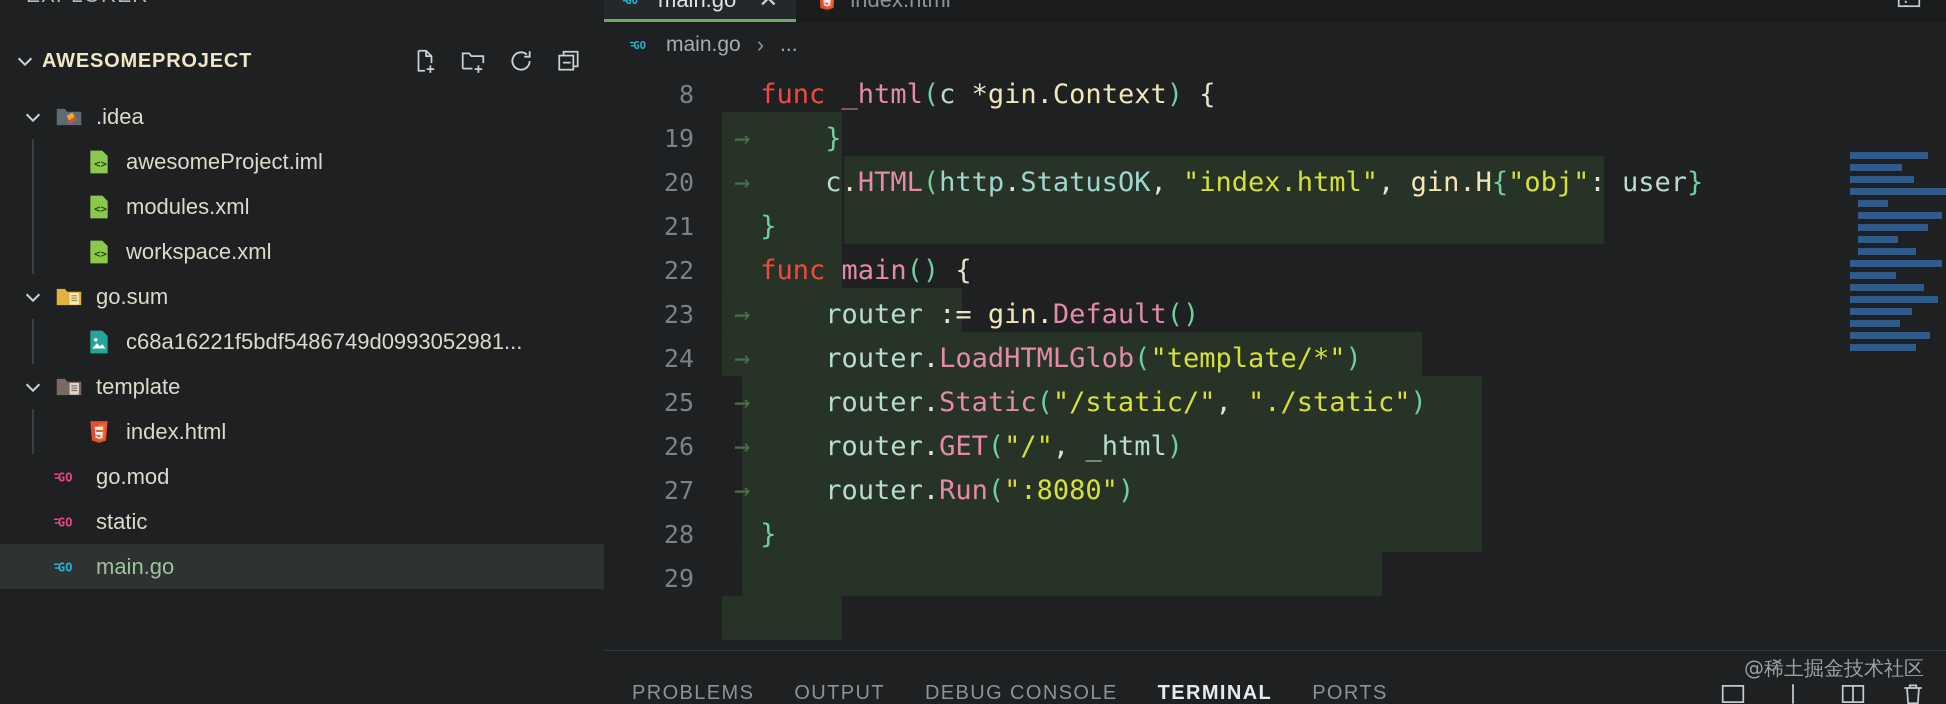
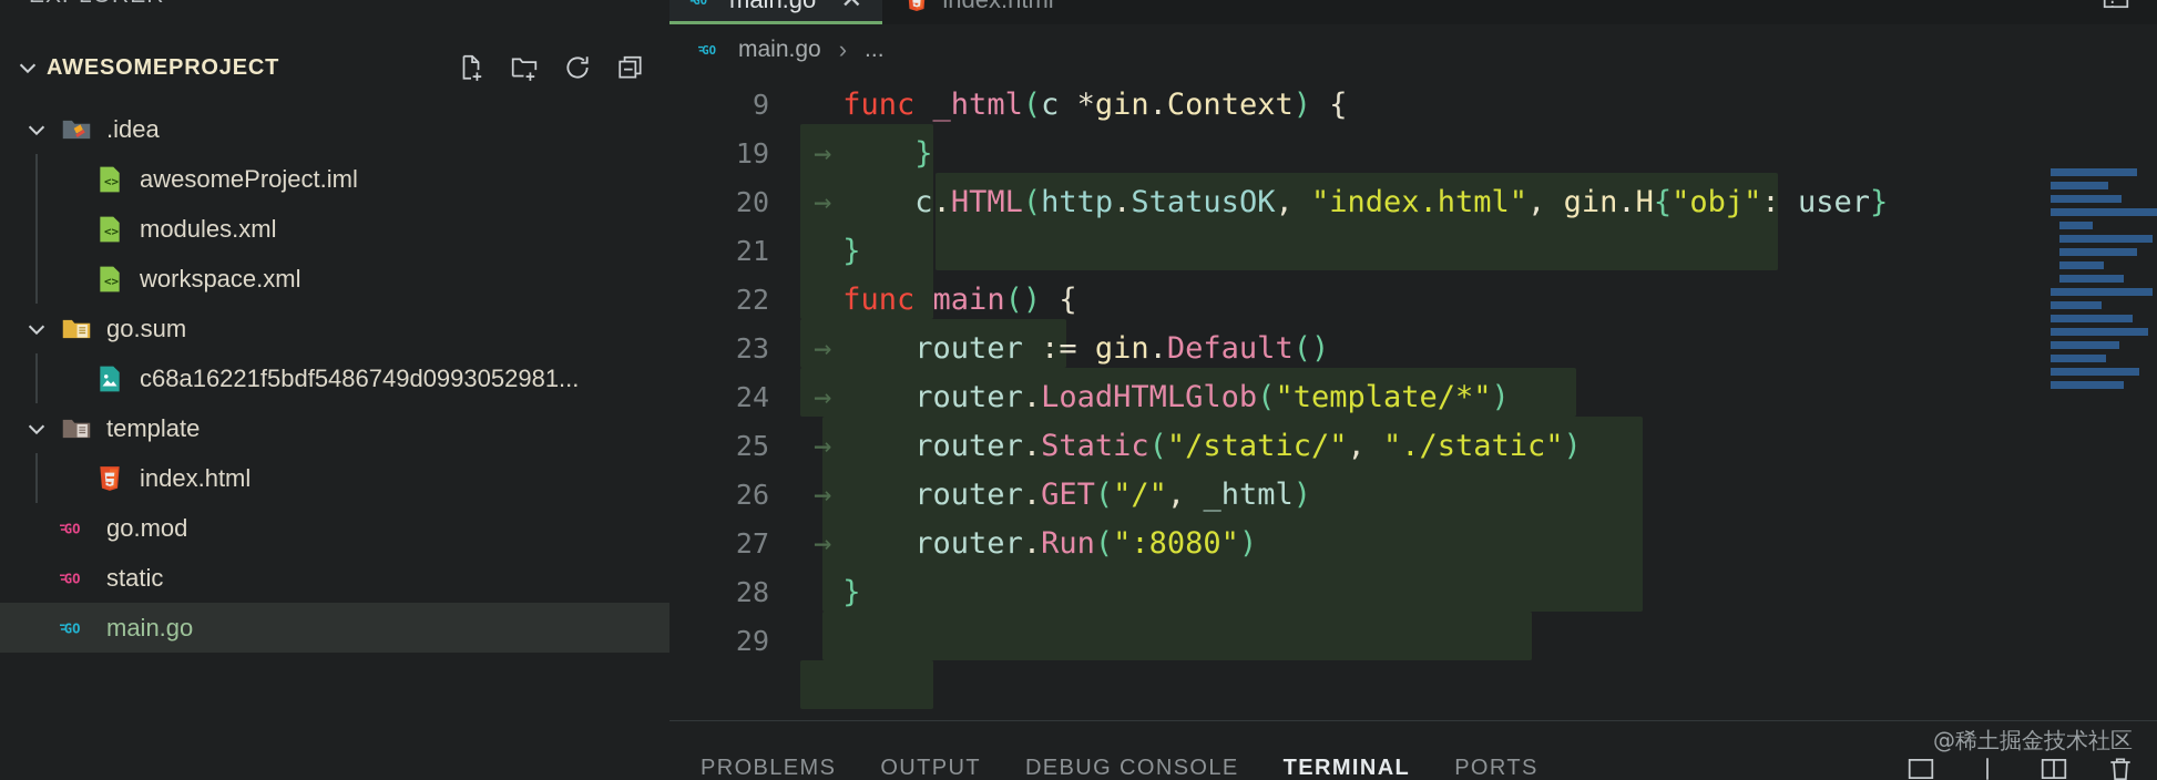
  AWESOMEPROJECT
  .idea
  <>
  awesomeProject.iml
  <>
  modules.xml
  <>
  workspace.xml
  go.sum
  c68a16221f5bdf5486749d0993052981...
  template
  index.html
  GO
  go.mod
  GO
  static
  GO
  main.go
  GO
  GO
  main.go
  ›
  ...
- 8
+ 9
  func _html(c *gin.Context) {
  19
  → }
  20
  → c.HTML(http.StatusOK, "index.html", gin.H{"obj": user}
  21
  }
  22
  func main() {
  23
  → router := gin.Default()
  24
  → router.LoadHTMLGlob("template/*")
  25
  → router.Static("/static/", "./static")
  26
  → router.GET("/", _html)
  27
  → router.Run(":8080")
  28
  }
  29
  PROBLEMS
  OUTPUT
  DEBUG CONSOLE
  TERMINAL
  PORTS
  @稀土掘金技术社区
